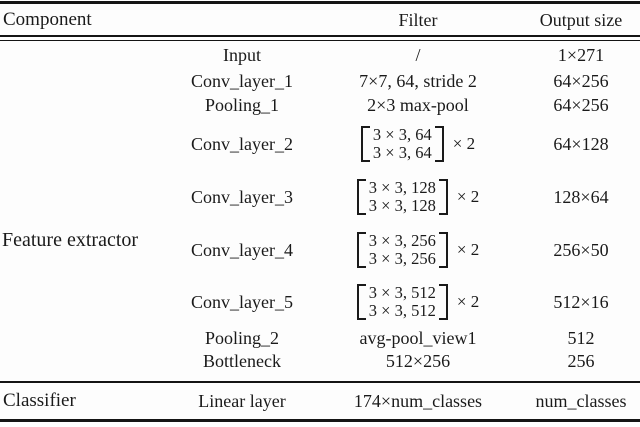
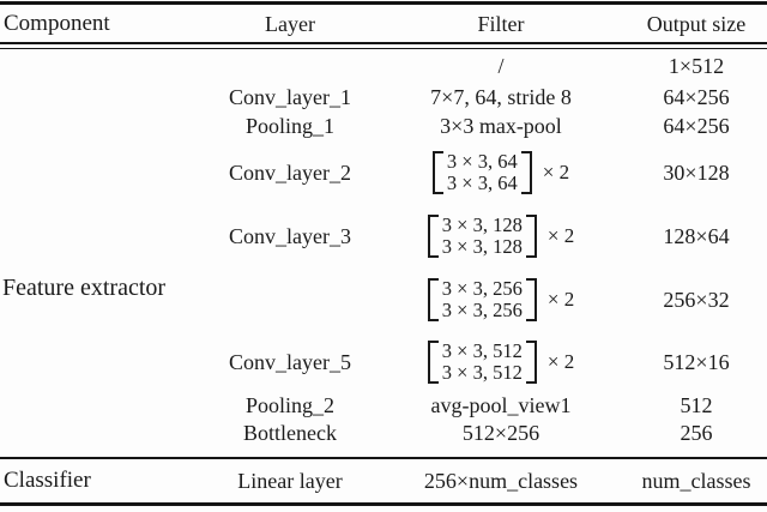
  Component
+ Layer
  Filter
  Output size
  Feature extractor
- Input
  /
- 1×271
+ 1×512
  Conv_layer_1
- 7×7, 64, stride 2
+ 7×7, 64, stride 8
  64×256
  Pooling_1
- 2×3 max-pool
+ 3×3 max-pool
  64×256
  Conv_layer_2
  3 × 3, 64
  3 × 3, 64
  × 2
- 64×128
+ 30×128
  Conv_layer_3
  3 × 3, 128
  3 × 3, 128
  × 2
  128×64
- Conv_layer_4
  3 × 3, 256
  3 × 3, 256
  × 2
- 256×50
+ 256×32
  Conv_layer_5
  3 × 3, 512
  3 × 3, 512
  × 2
  512×16
  Pooling_2
  avg-pool_view1
  512
  Bottleneck
  512×256
  256
  Classifier
  Linear layer
- 174×num_classes
+ 256×num_classes
  num_classes
